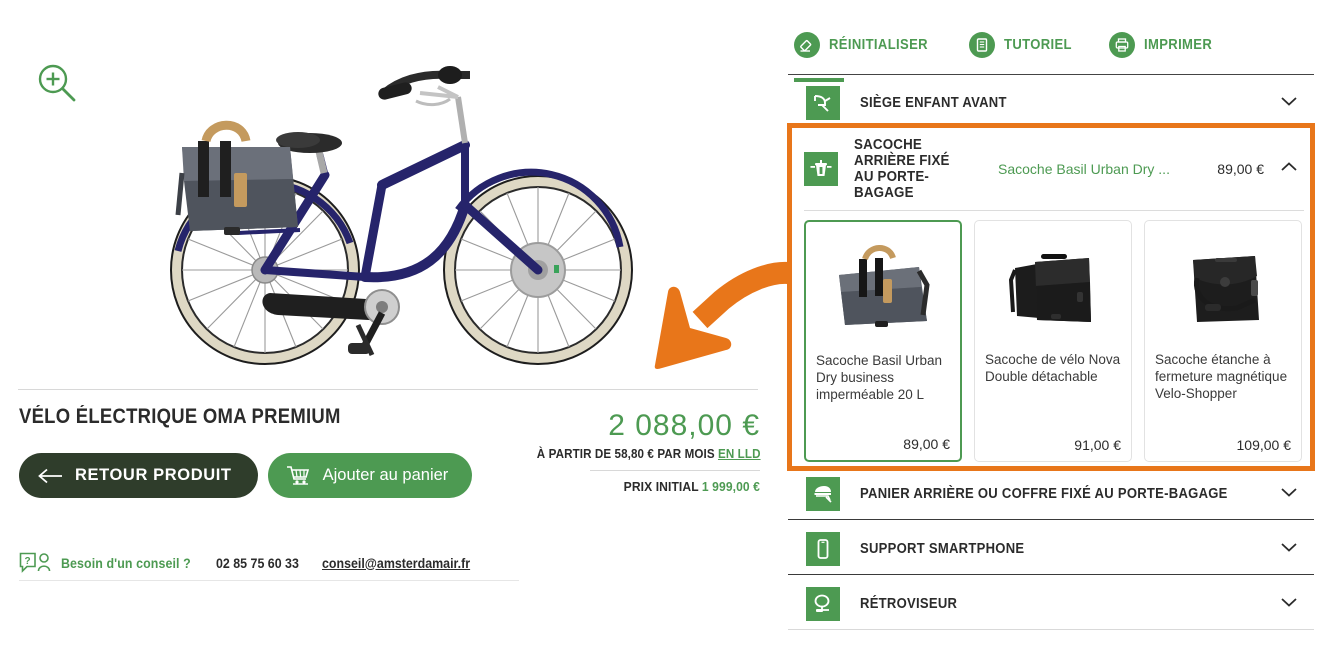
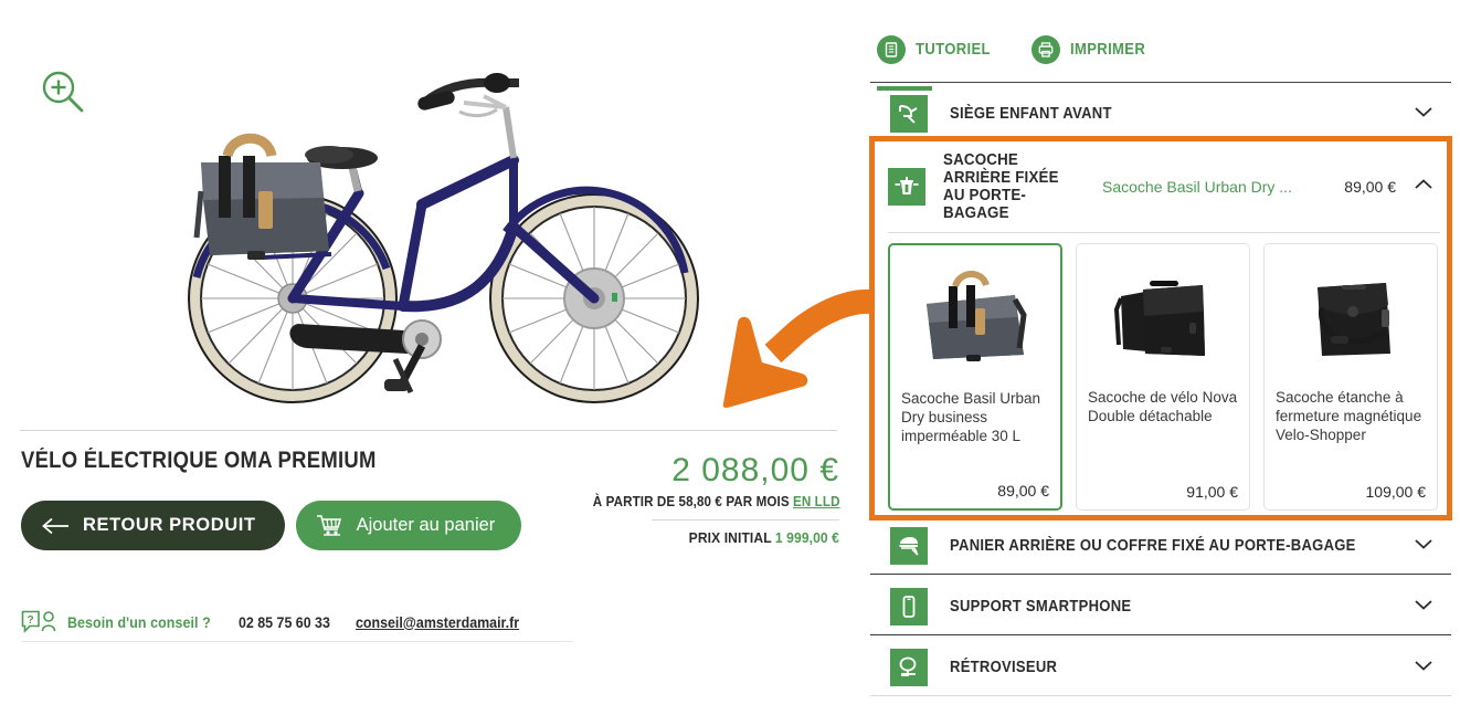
  VÉLO ÉLECTRIQUE OMA PREMIUM
  RETOUR PRODUIT
  Ajouter au panier
  2 088,00 €
  À PARTIR DE 58,80 € PAR MOIS EN LLD
  PRIX INITIAL 1 999,00 €
  ?
  Besoin d'un conseil ?
  02 85 75 60 33
  conseil@amsterdamair.fr
- RÉINITIALISER
  TUTORIEL
  IMPRIMER
  SIÈGE ENFANT AVANT
- SACOCHE ARRIÈRE FIXÉ AU PORTE-BAGAGE
+ SACOCHE ARRIÈRE FIXÉE AU PORTE-BAGAGE
  Sacoche Basil Urban Dry ...
  89,00 €
- Sacoche Basil Urban Dry business imperméable 20 L
+ Sacoche Basil Urban Dry business imperméable 30 L
  89,00 €
  Sacoche de vélo Nova Double détachable
  91,00 €
  Sacoche étanche à fermeture magnétique Velo-Shopper
  109,00 €
  PANIER ARRIÈRE OU COFFRE FIXÉ AU PORTE-BAGAGE
  SUPPORT SMARTPHONE
  RÉTROVISEUR
